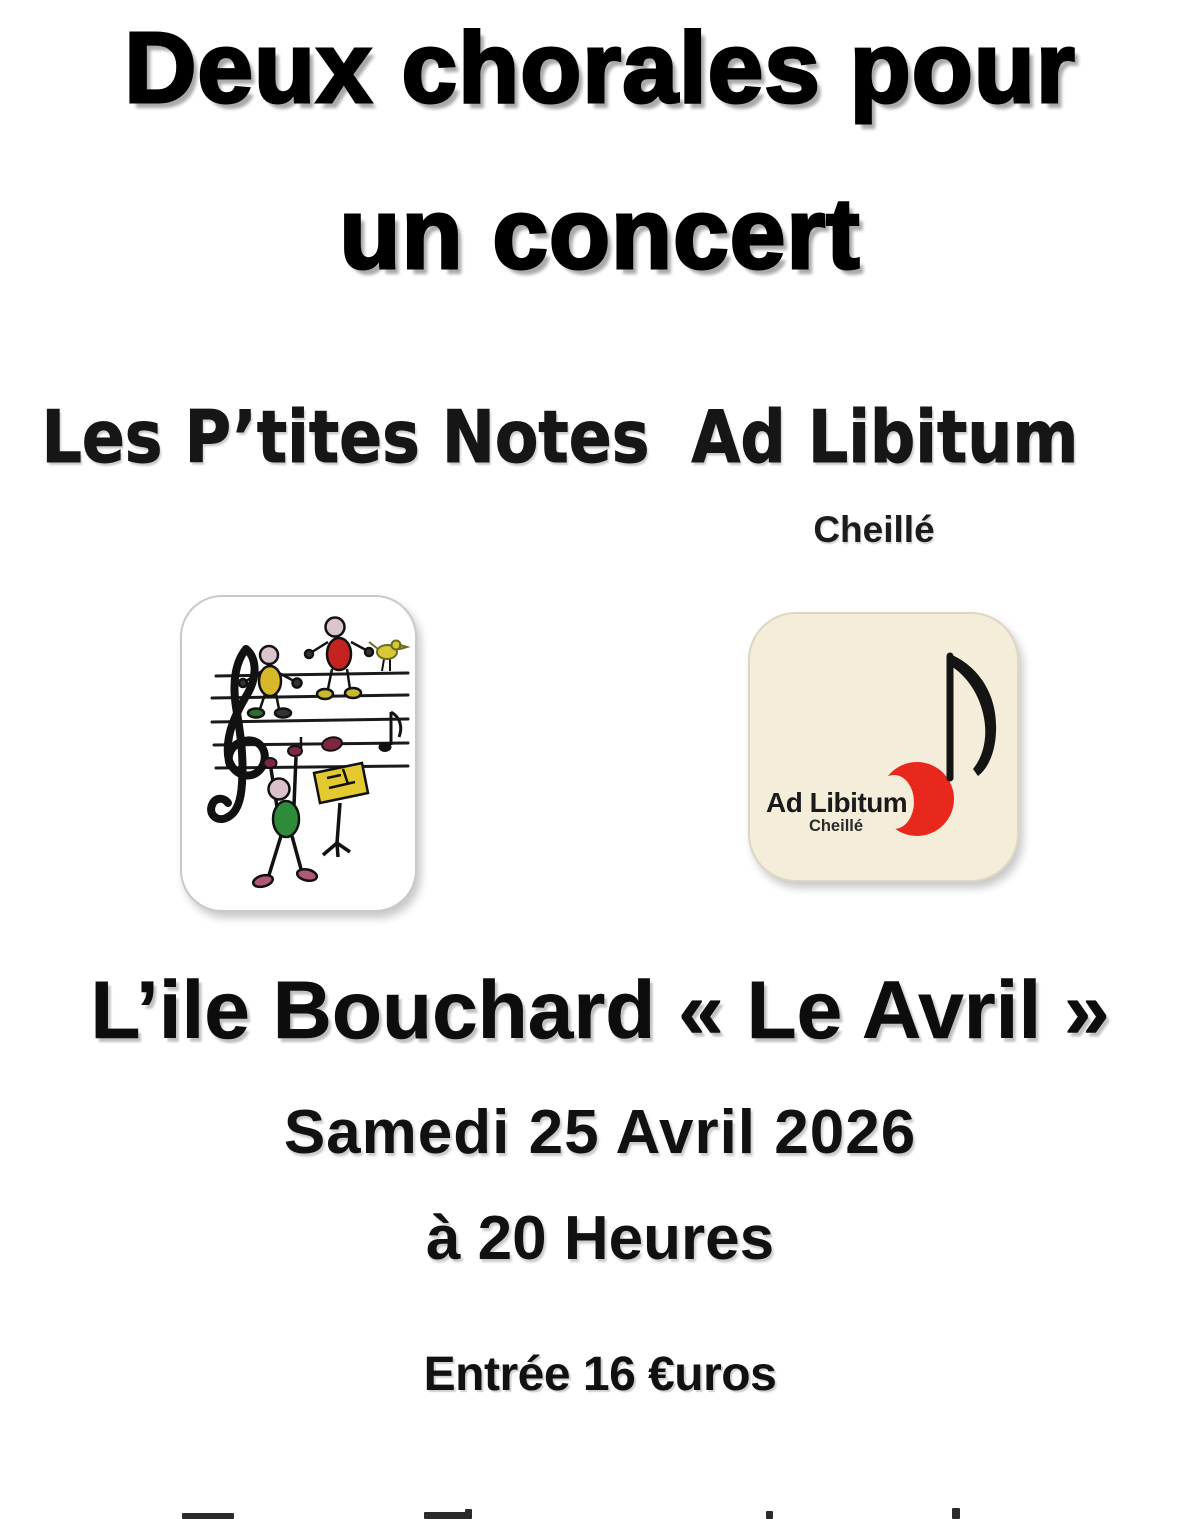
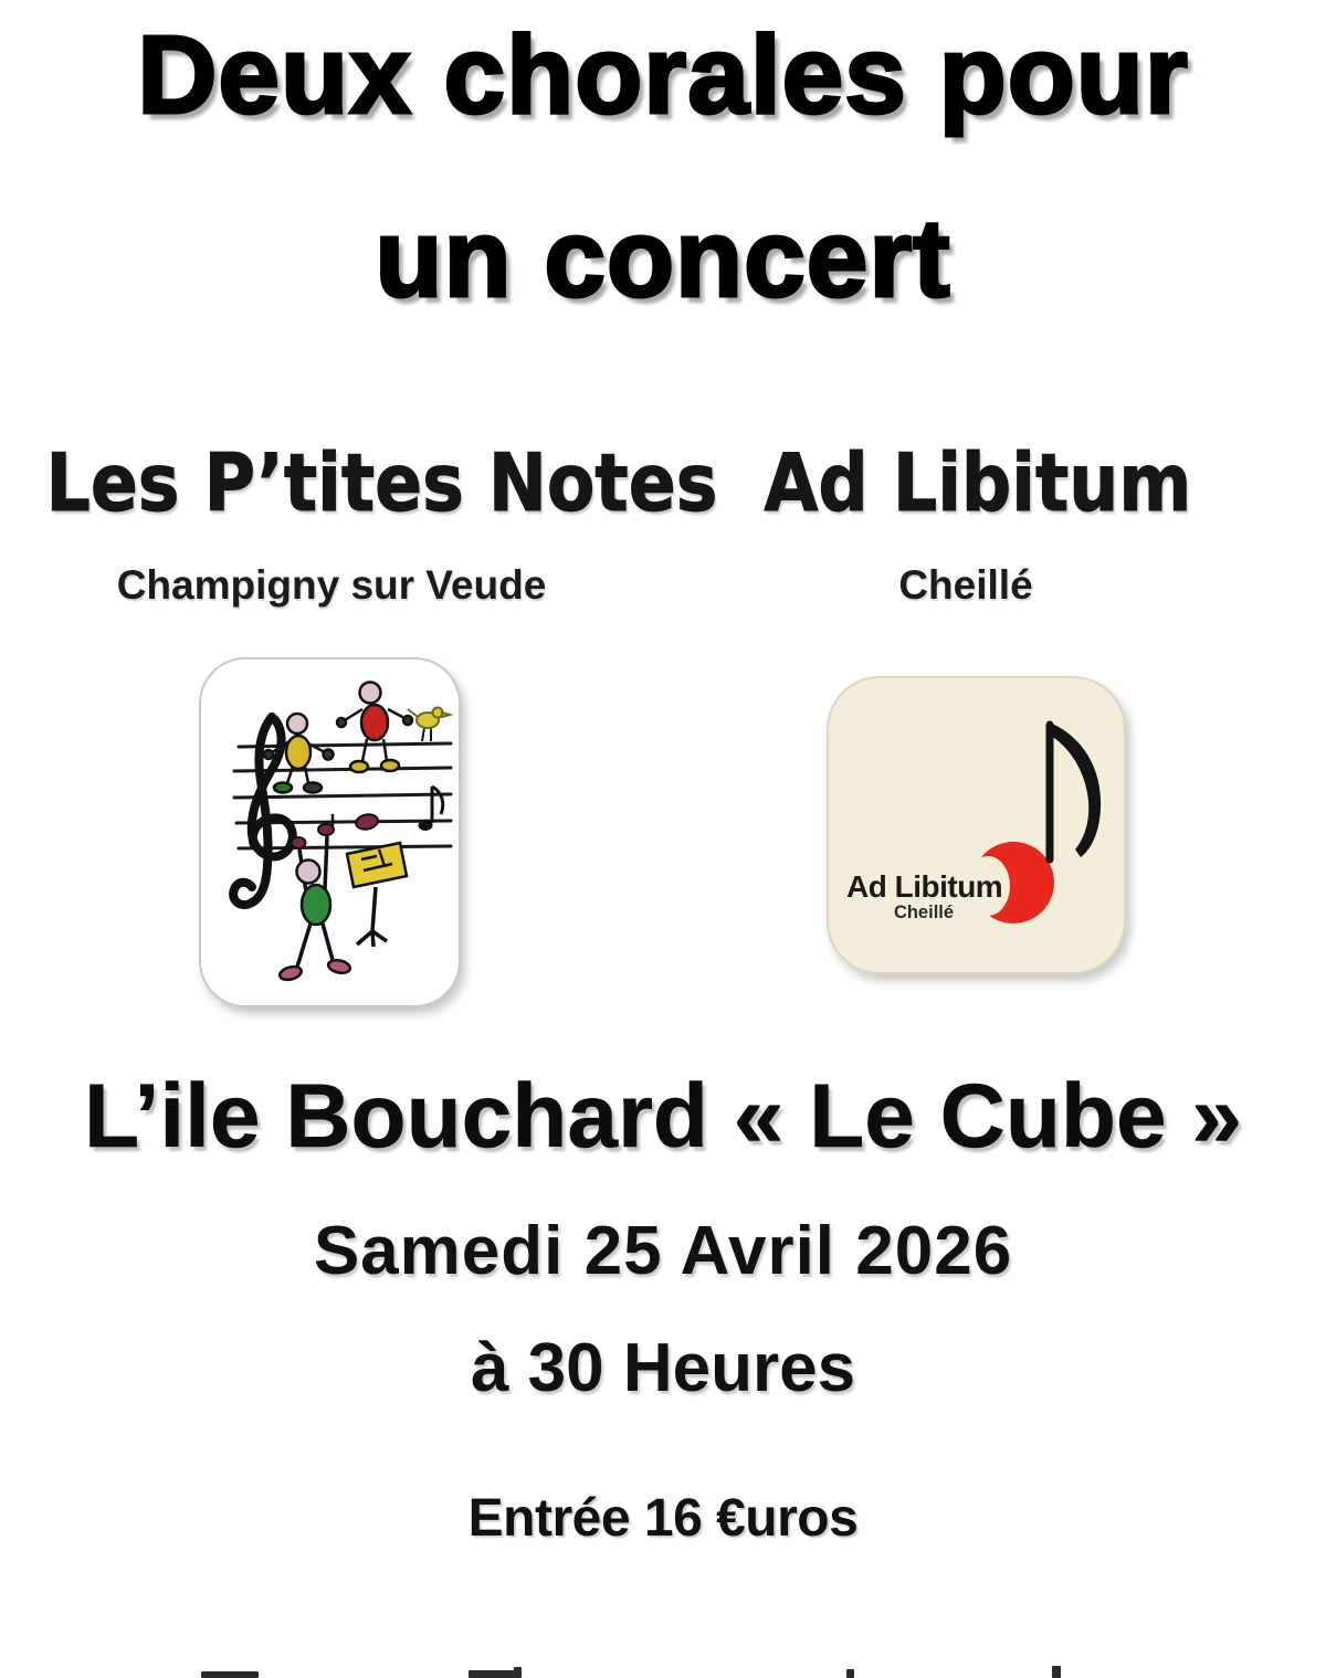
  Deux chorales pour
  un concert
  Les P’tites Notes
  Ad Libitum
+ Champigny sur Veude
  Cheillé
  Ad Libitum
  Cheillé
- L’ile Bouchard « Le Avril »
+ L’ile Bouchard « Le Cube »
  Samedi 25 Avril 2026
- à 20 Heures
+ à 30 Heures
  Entrée 16 €uros
